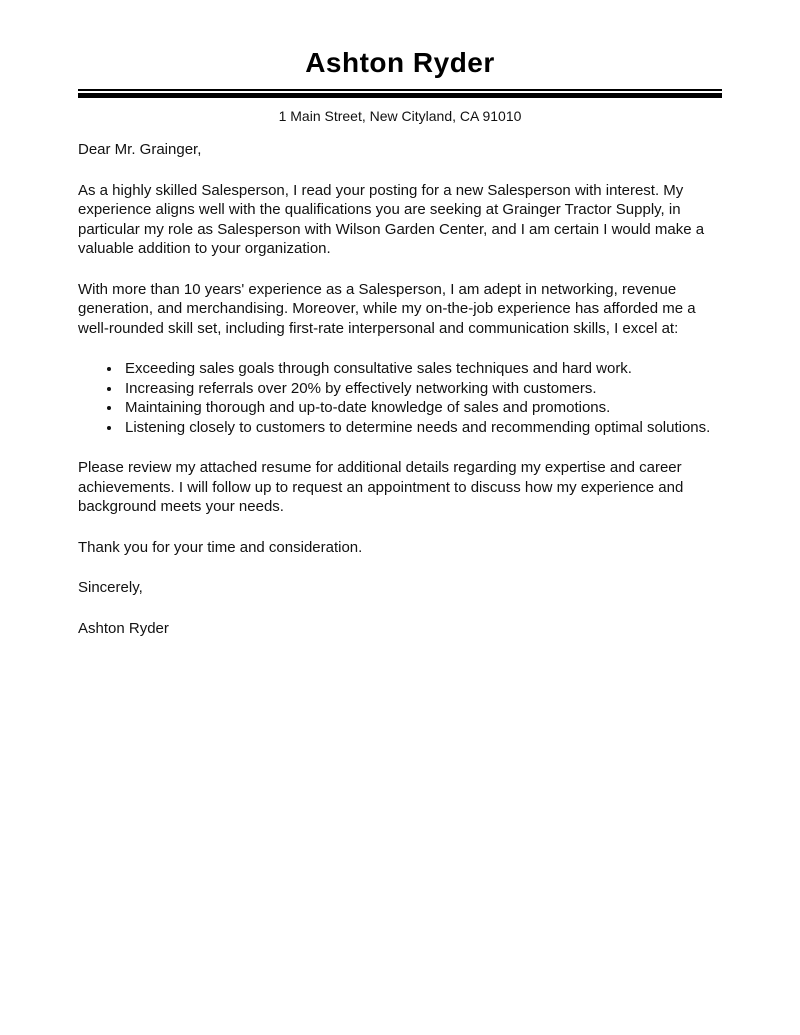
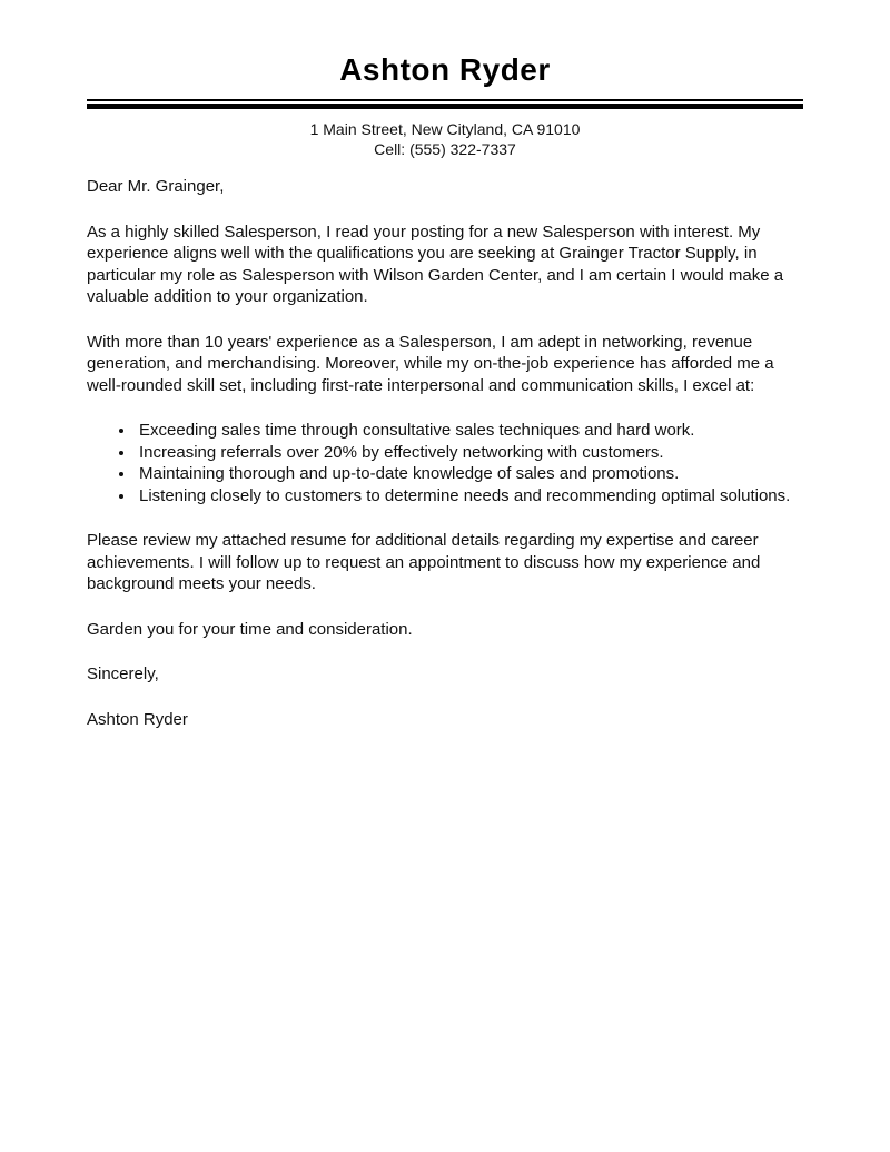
  Ashton Ryder
  1 Main Street, New Cityland, CA 91010
+ Cell: (555) 322-7337
  Dear Mr. Grainger,
  As a highly skilled Salesperson, I read your posting for a new Salesperson with interest. My experience aligns well with the qualifications you are seeking at Grainger Tractor Supply, in particular my role as Salesperson with Wilson Garden Center, and I am certain I would make a valuable addition to your organization.
  With more than 10 years' experience as a Salesperson, I am adept in networking, revenue generation, and merchandising. Moreover, while my on-the-job experience has afforded me a well-rounded skill set, including first-rate interpersonal and communication skills, I excel at:
- Exceeding sales goals through consultative sales techniques and hard work.
+ Exceeding sales time through consultative sales techniques and hard work.
  Increasing referrals over 20% by effectively networking with customers.
  Maintaining thorough and up-to-date knowledge of sales and promotions.
  Listening closely to customers to determine needs and recommending optimal solutions.
  Please review my attached resume for additional details regarding my expertise and career achievements. I will follow up to request an appointment to discuss how my experience and background meets your needs.
- Thank you for your time and consideration.
+ Garden you for your time and consideration.
  Sincerely,
  Ashton Ryder
